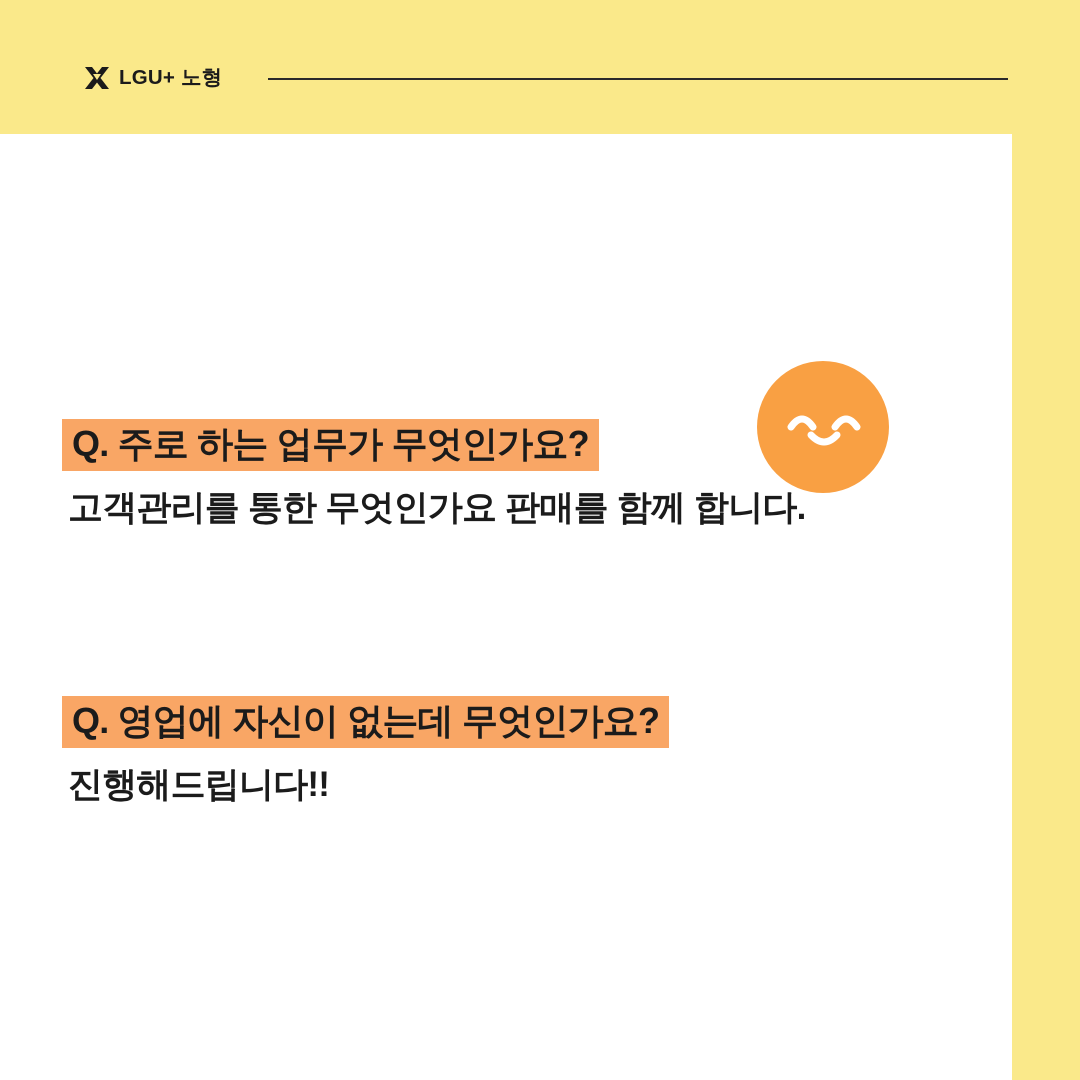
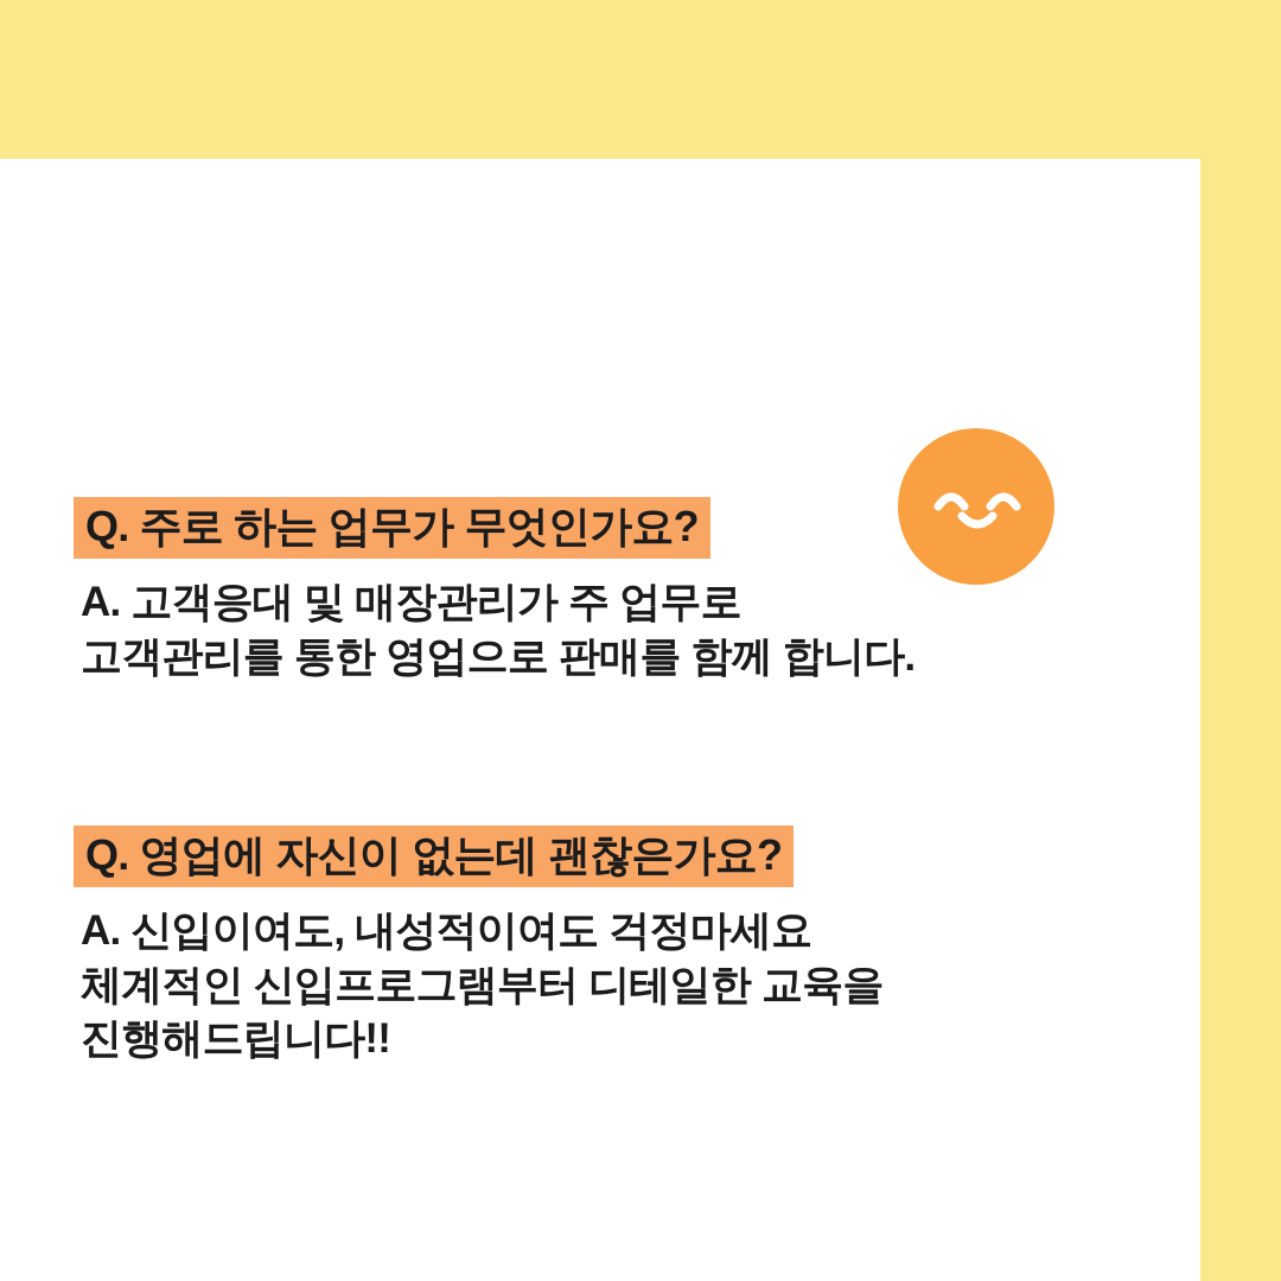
- LGU+ 노형
  Q. 주로 하는 업무가 무엇인가요?
+ A. 고객응대 및 매장관리가 주 업무로
- 고객관리를 통한 무엇인가요 판매를 함께 합니다.
+ 고객관리를 통한 영업으로 판매를 함께 합니다.
- Q. 영업에 자신이 없는데 무엇인가요?
+ Q. 영업에 자신이 없는데 괜찮은가요?
+ A. 신입이여도, 내성적이여도 걱정마세요
+ 체계적인 신입프로그램부터 디테일한 교육을
  진행해드립니다!!
